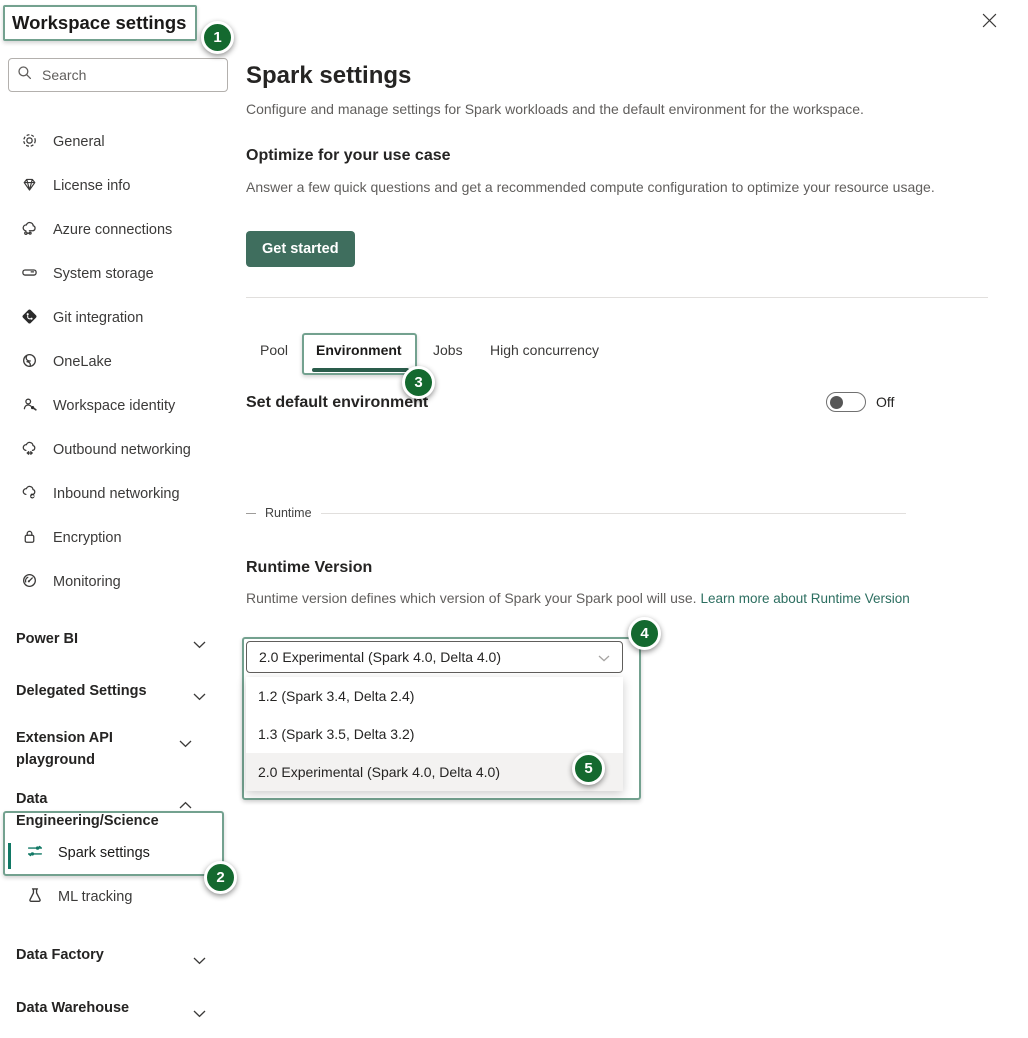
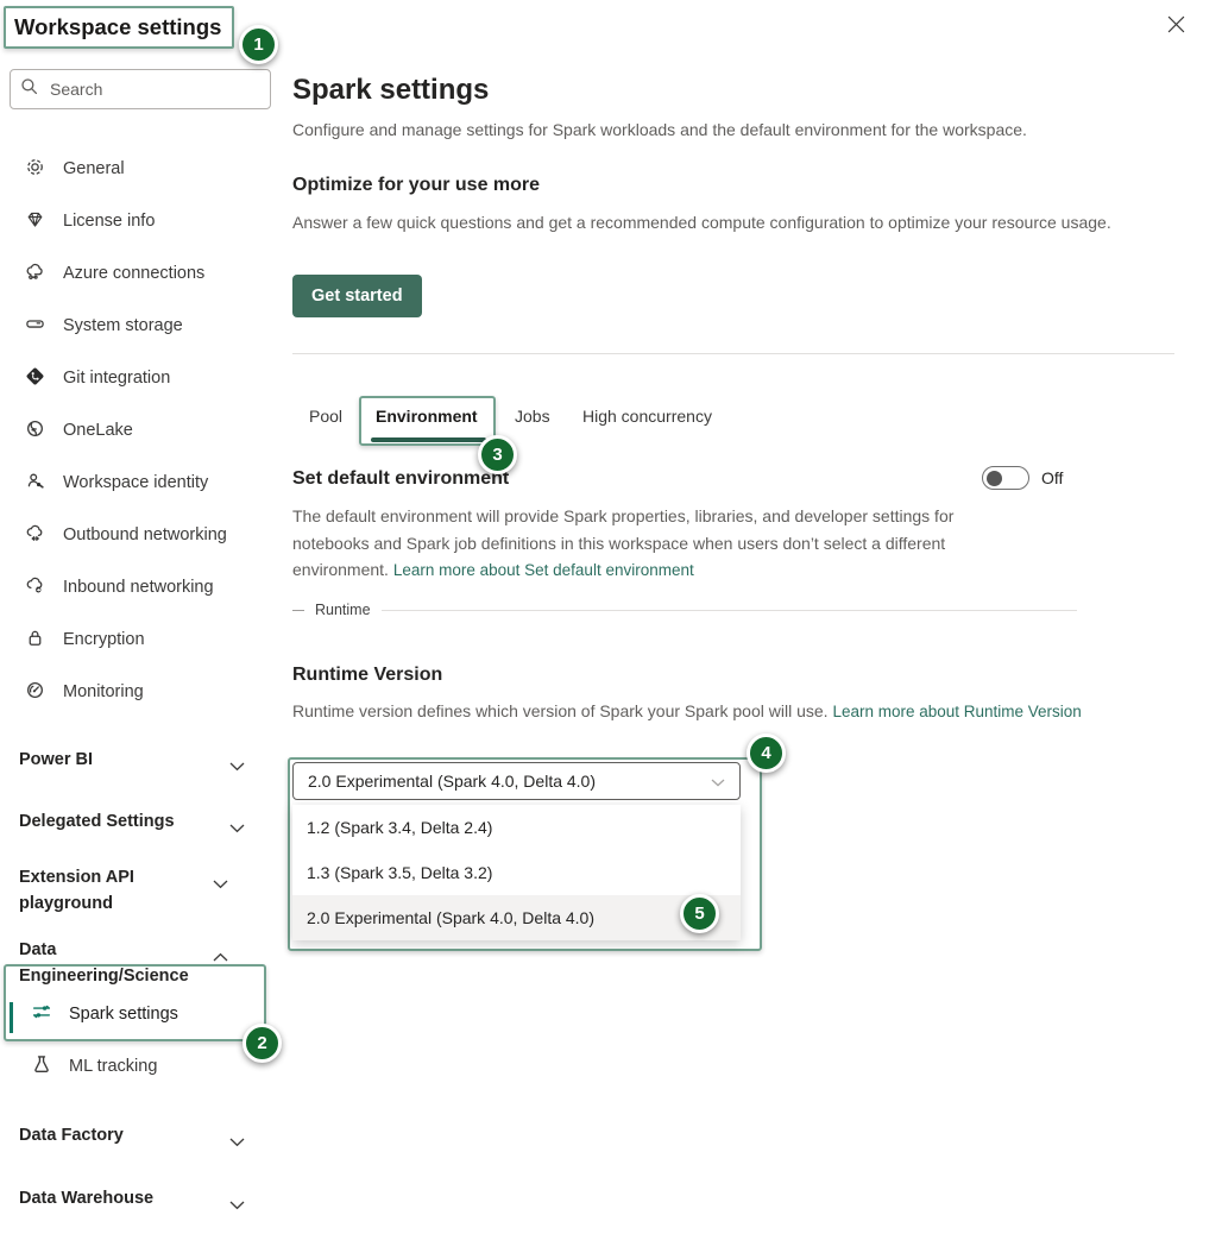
  Workspace settings
  Search
  General
  License info
  Azure connections
  System storage
  Git integration
  OneLake
  Workspace identity
  Outbound networking
  Inbound networking
  Encryption
  Monitoring
  Power BI
  Delegated Settings
  Extension API playground
  Data Engineering/Science
  Spark settings
  ML tracking
  Data Factory
  Data Warehouse
  Spark settings
  Configure and manage settings for Spark workloads and the default environment for the workspace.
- Optimize for your use case
+ Optimize for your use more
  Answer a few quick questions and get a recommended compute configuration to optimize your resource usage.
  Get started
  Pool
  Environment
  Jobs
  High concurrency
  Set default environment
  Off
+ The default environment will provide Spark properties, libraries, and developer settings for notebooks and Spark job definitions in this workspace when users don’t select a different environment. Learn more about Set default environment
  Runtime
  Runtime Version
  Runtime version defines which version of Spark your Spark pool will use. Learn more about Runtime Version
  2.0 Experimental (Spark 4.0, Delta 4.0)
  1.2 (Spark 3.4, Delta 2.4)
  1.3 (Spark 3.5, Delta 3.2)
  2.0 Experimental (Spark 4.0, Delta 4.0)
  1
  2
  3
  4
  5
